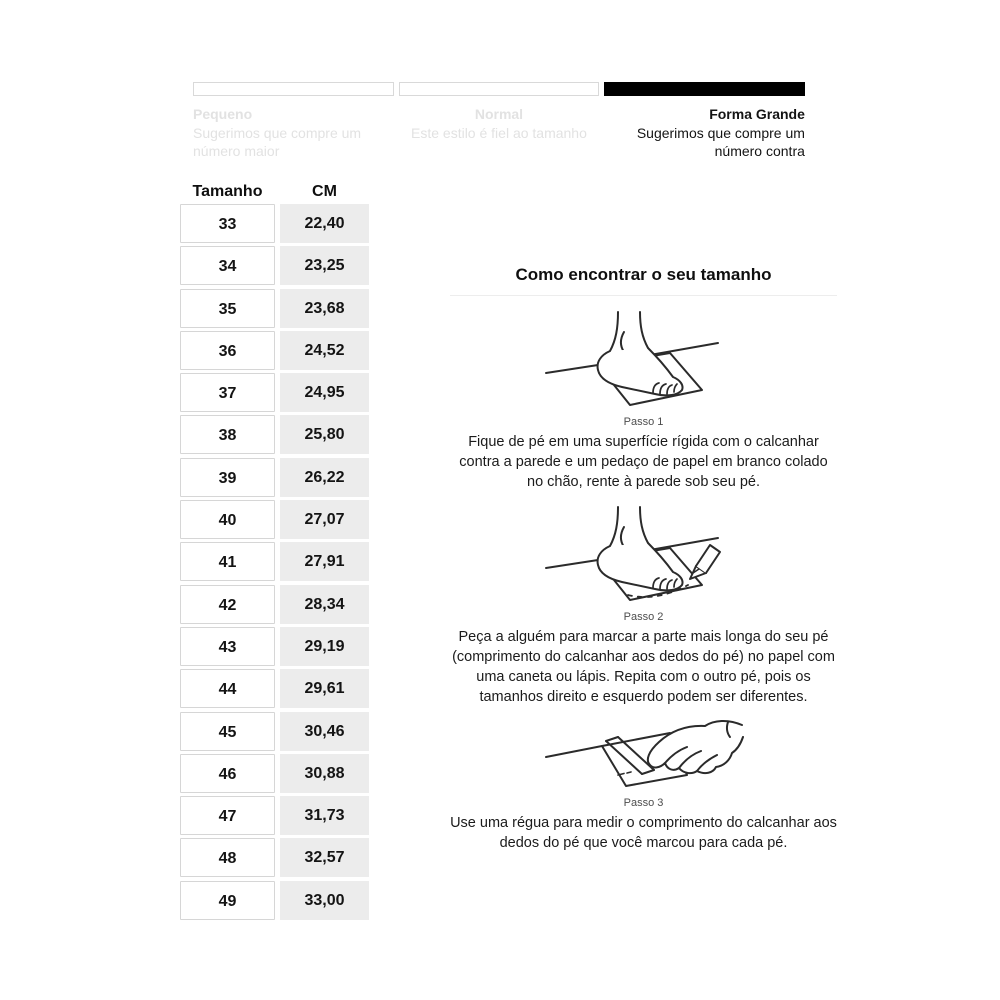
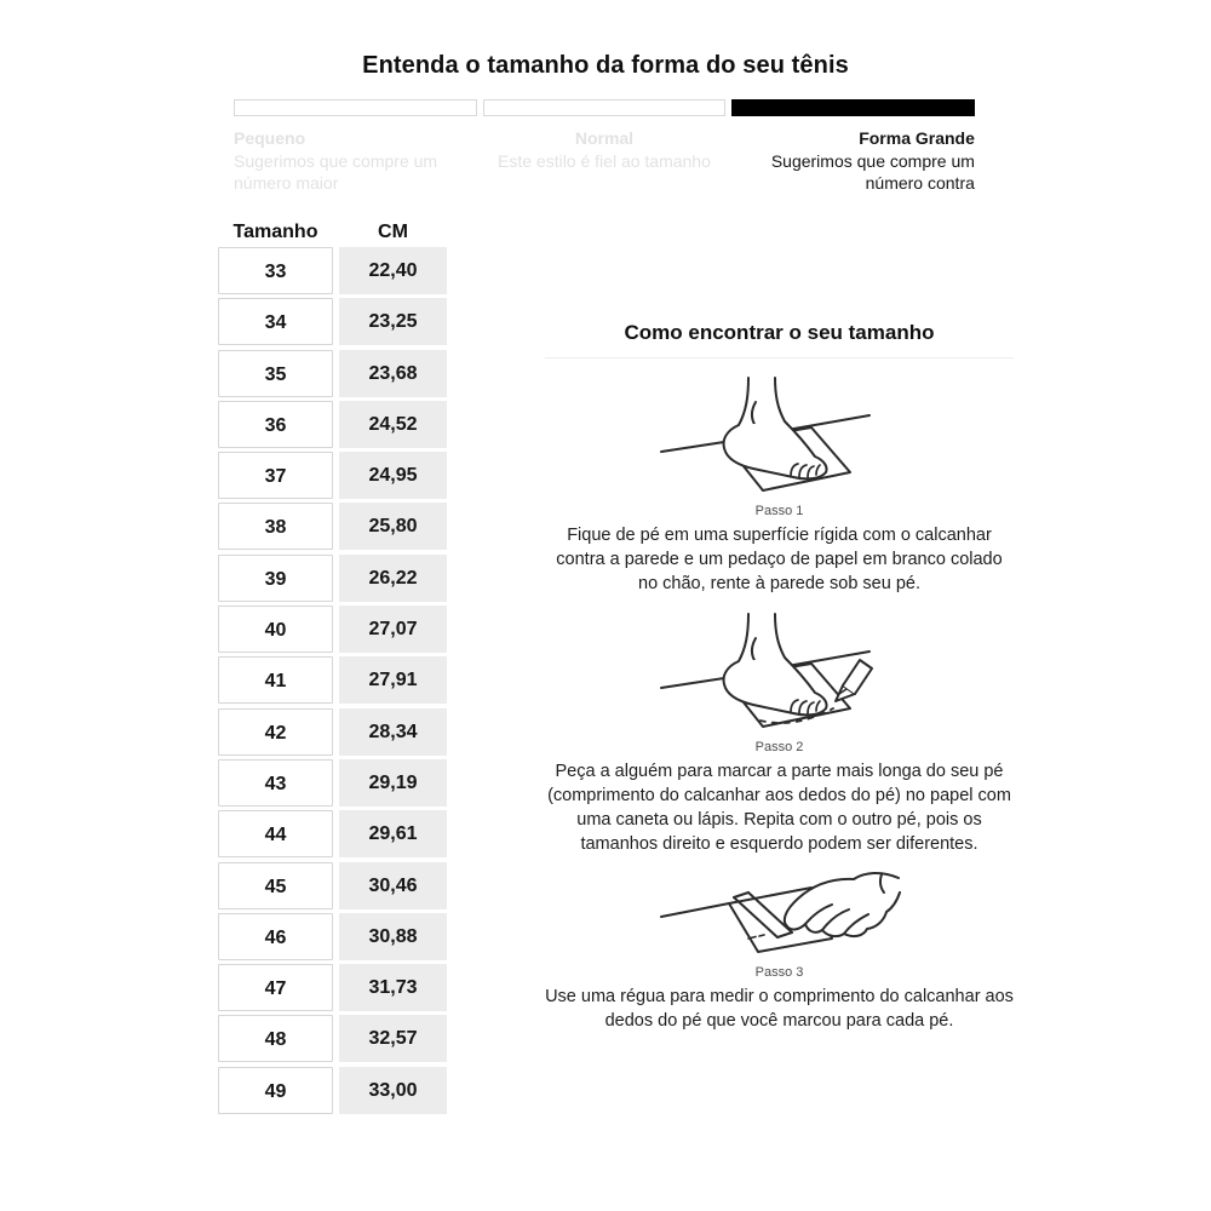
+ Entenda o tamanho da forma do seu tênis
  Pequeno
  Sugerimos que compre um número maior
  Normal
  Este estilo é fiel ao tamanho
  Forma Grande
  Sugerimos que compre um número contra
  Tamanho
  CM
  33
  22,40
  34
  23,25
  35
  23,68
  36
  24,52
  37
  24,95
  38
  25,80
  39
  26,22
  40
  27,07
  41
  27,91
  42
  28,34
  43
  29,19
  44
  29,61
  45
  30,46
  46
  30,88
  47
  31,73
  48
  32,57
  49
  33,00
  Como encontrar o seu tamanho
  Passo 1
  Fique de pé em uma superfície rígida com o calcanhar contra a parede e um pedaço de papel em branco colado no chão, rente à parede sob seu pé.
  Passo 2
  Peça a alguém para marcar a parte mais longa do seu pé (comprimento do calcanhar aos dedos do pé) no papel com uma caneta ou lápis. Repita com o outro pé, pois os tamanhos direito e esquerdo podem ser diferentes.
  Passo 3
  Use uma régua para medir o comprimento do calcanhar aos dedos do pé que você marcou para cada pé.
